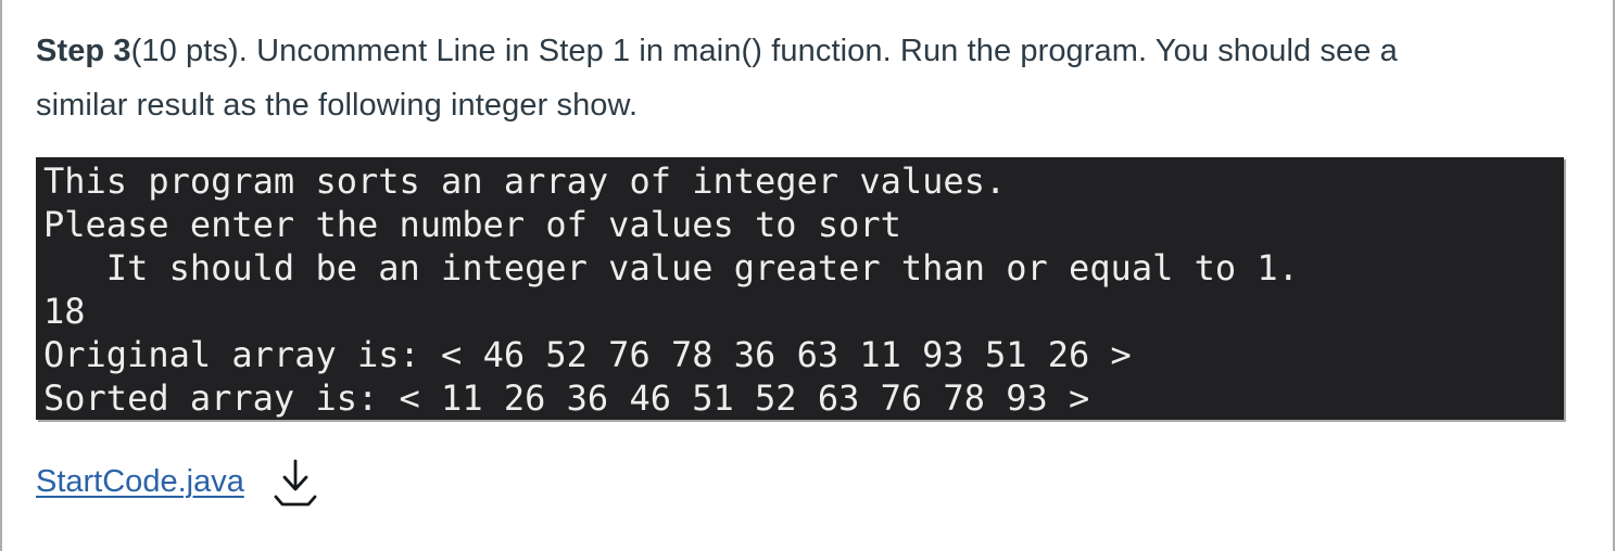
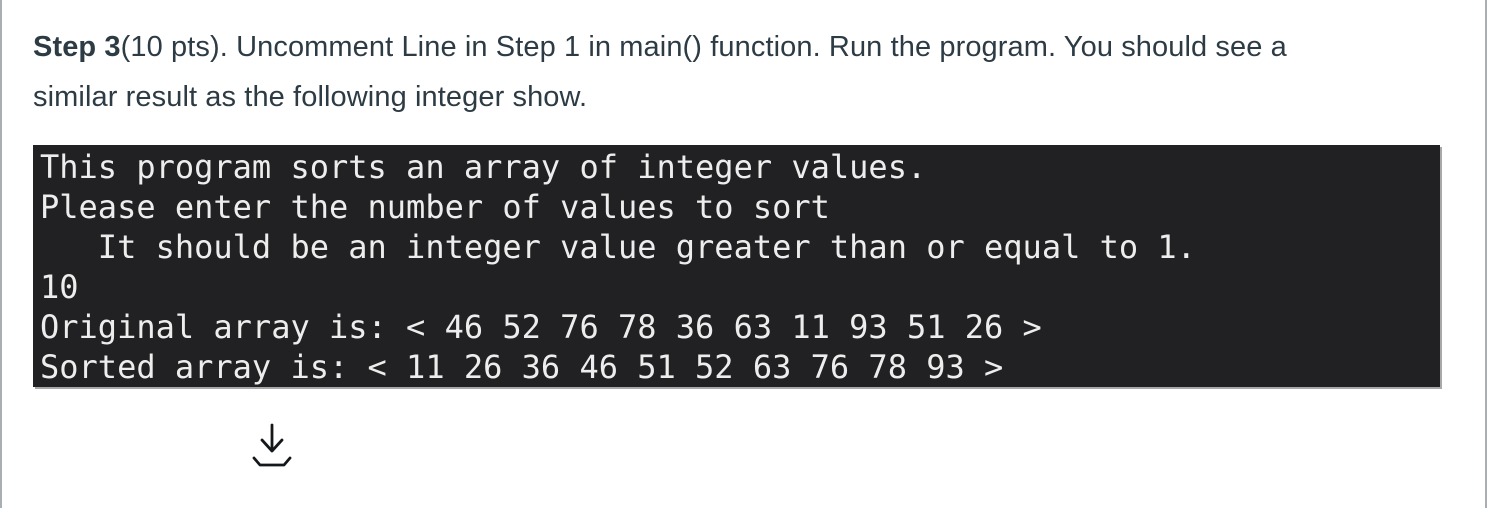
  Step 3(10 pts). Uncomment Line in Step 1 in main() function. Run the program. You should see a
  similar result as the following integer show.
  This program sorts an array of integer values.
  Please enter the number of values to sort
  It should be an integer value greater than or equal to 1.
- 18
+ 10
  Original array is: < 46 52 76 78 36 63 11 93 51 26 >
  Sorted array is: < 11 26 36 46 51 52 63 76 78 93 >
- StartCode.java
